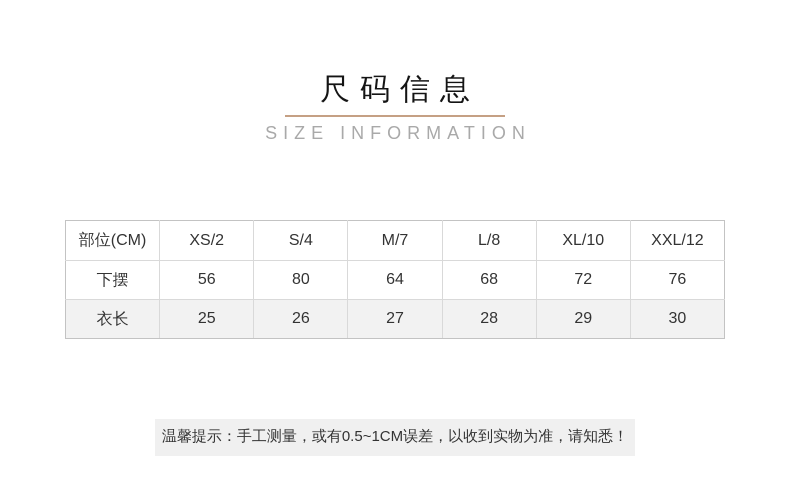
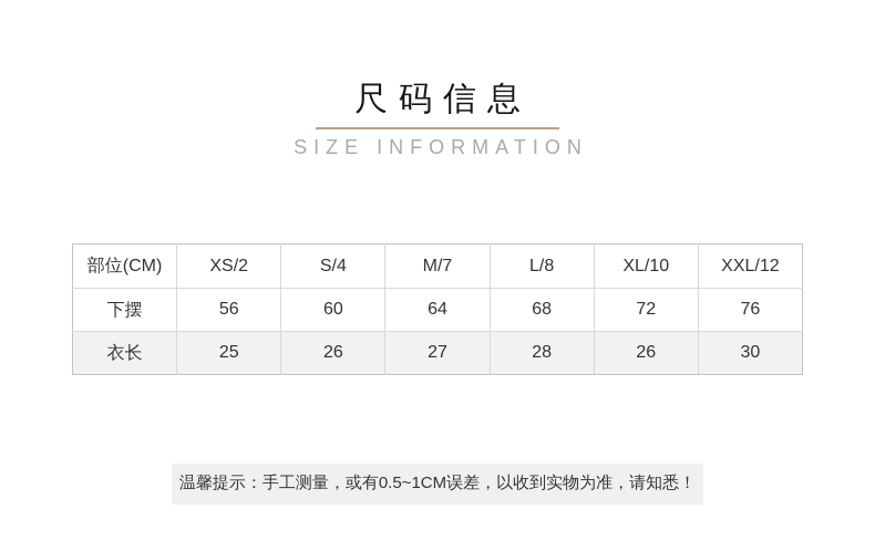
  尺码信息 SIZE INFORMATION
  部位(CM)	XS/2	S/4	M/7	L/8	XL/10	XXL/12
- 下摆	56	80	64	68	72	76
+ 下摆	56	60	64	68	72	76
- 衣长	25	26	27	28	29	30
+ 衣长	25	26	27	28	26	30
  温馨提示：手工测量，或有0.5~1CM误差，以收到实物为准，请知悉！
